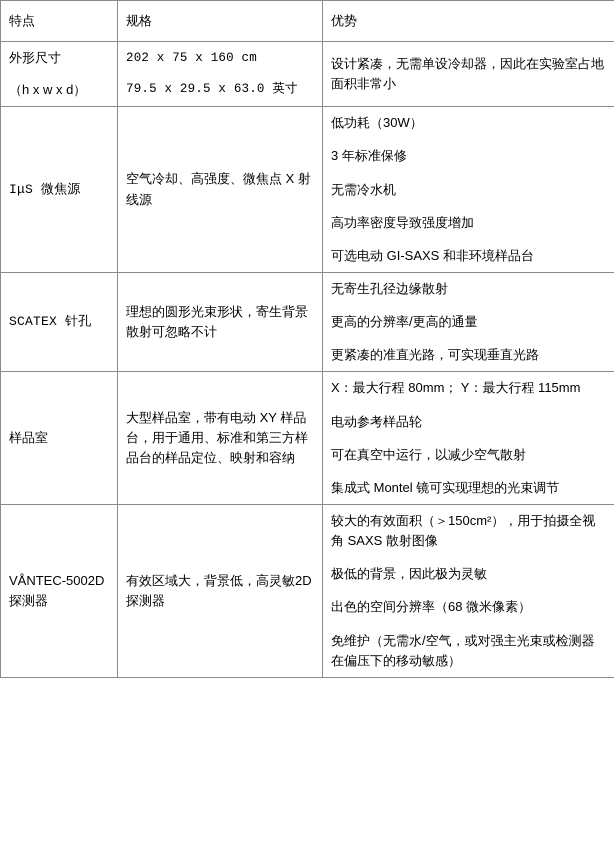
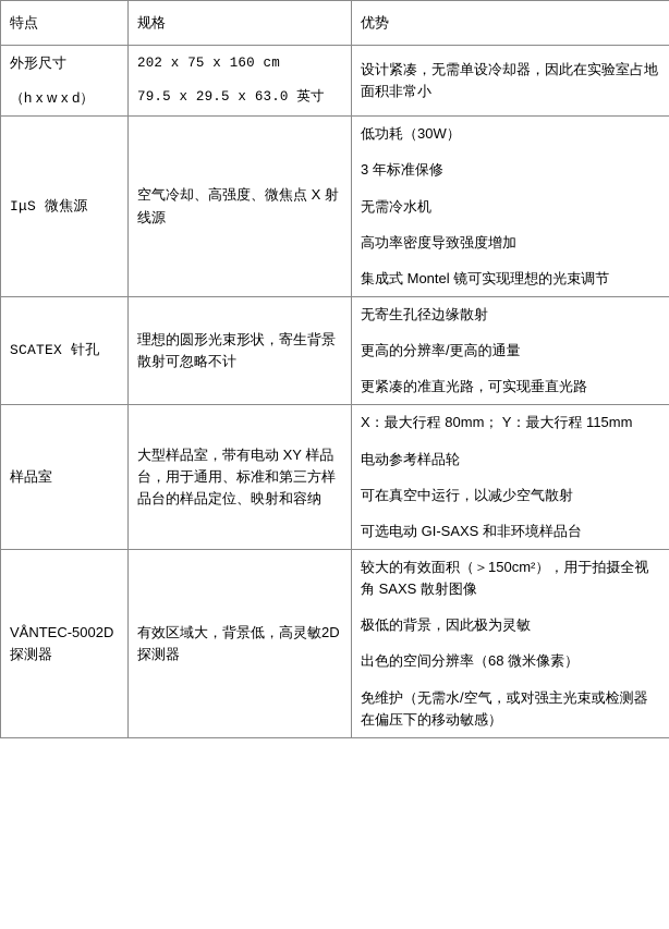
  特点	规格	优势
  外形尺寸 （h x w x d）	202 x 75 x 160 cm 79.5 x 29.5 x 63.0 英寸	设计紧凑，无需单设冷却器，因此在实验室占地面积非常小
- IμS 微焦源	空气冷却、高强度、微焦点 X 射线源	低功耗（30W） 3 年标准保修 无需冷水机 高功率密度导致强度增加 可选电动 GI-SAXS 和非环境样品台
+ IμS 微焦源	空气冷却、高强度、微焦点 X 射线源	低功耗（30W） 3 年标准保修 无需冷水机 高功率密度导致强度增加 集成式 Montel 镜可实现理想的光束调节
  SCATEX 针孔	理想的圆形光束形状，寄生背景散射可忽略不计	无寄生孔径边缘散射 更高的分辨率/更高的通量 更紧凑的准直光路，可实现垂直光路
- 样品室	大型样品室，带有电动 XY 样品台，用于通用、标准和第三方样品台的样品定位、映射和容纳	X：最大行程 80mm； Y：最大行程 115mm 电动参考样品轮 可在真空中运行，以减少空气散射 集成式 Montel 镜可实现理想的光束调节
+ 样品室	大型样品室，带有电动 XY 样品台，用于通用、标准和第三方样品台的样品定位、映射和容纳	X：最大行程 80mm； Y：最大行程 115mm 电动参考样品轮 可在真空中运行，以减少空气散射 可选电动 GI-SAXS 和非环境样品台
  VÅNTEC-5002D 探测器	有效区域大，背景低，高灵敏2D 探测器	较大的有效面积（＞150cm²），用于拍摄全视角 SAXS 散射图像 极低的背景，因此极为灵敏 出色的空间分辨率（68 微米像素） 免维护（无需水/空气，或对强主光束或检测器在偏压下的移动敏感）
